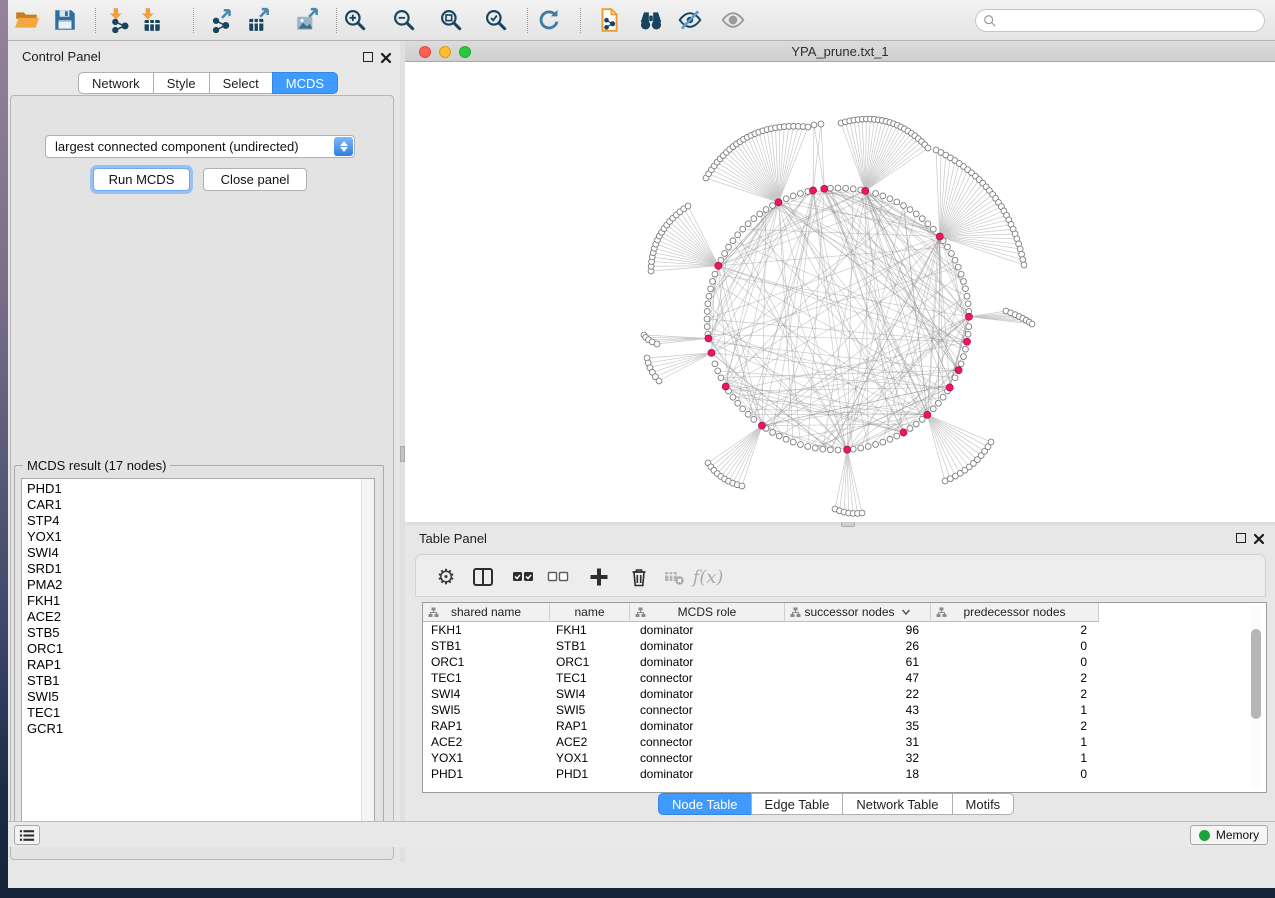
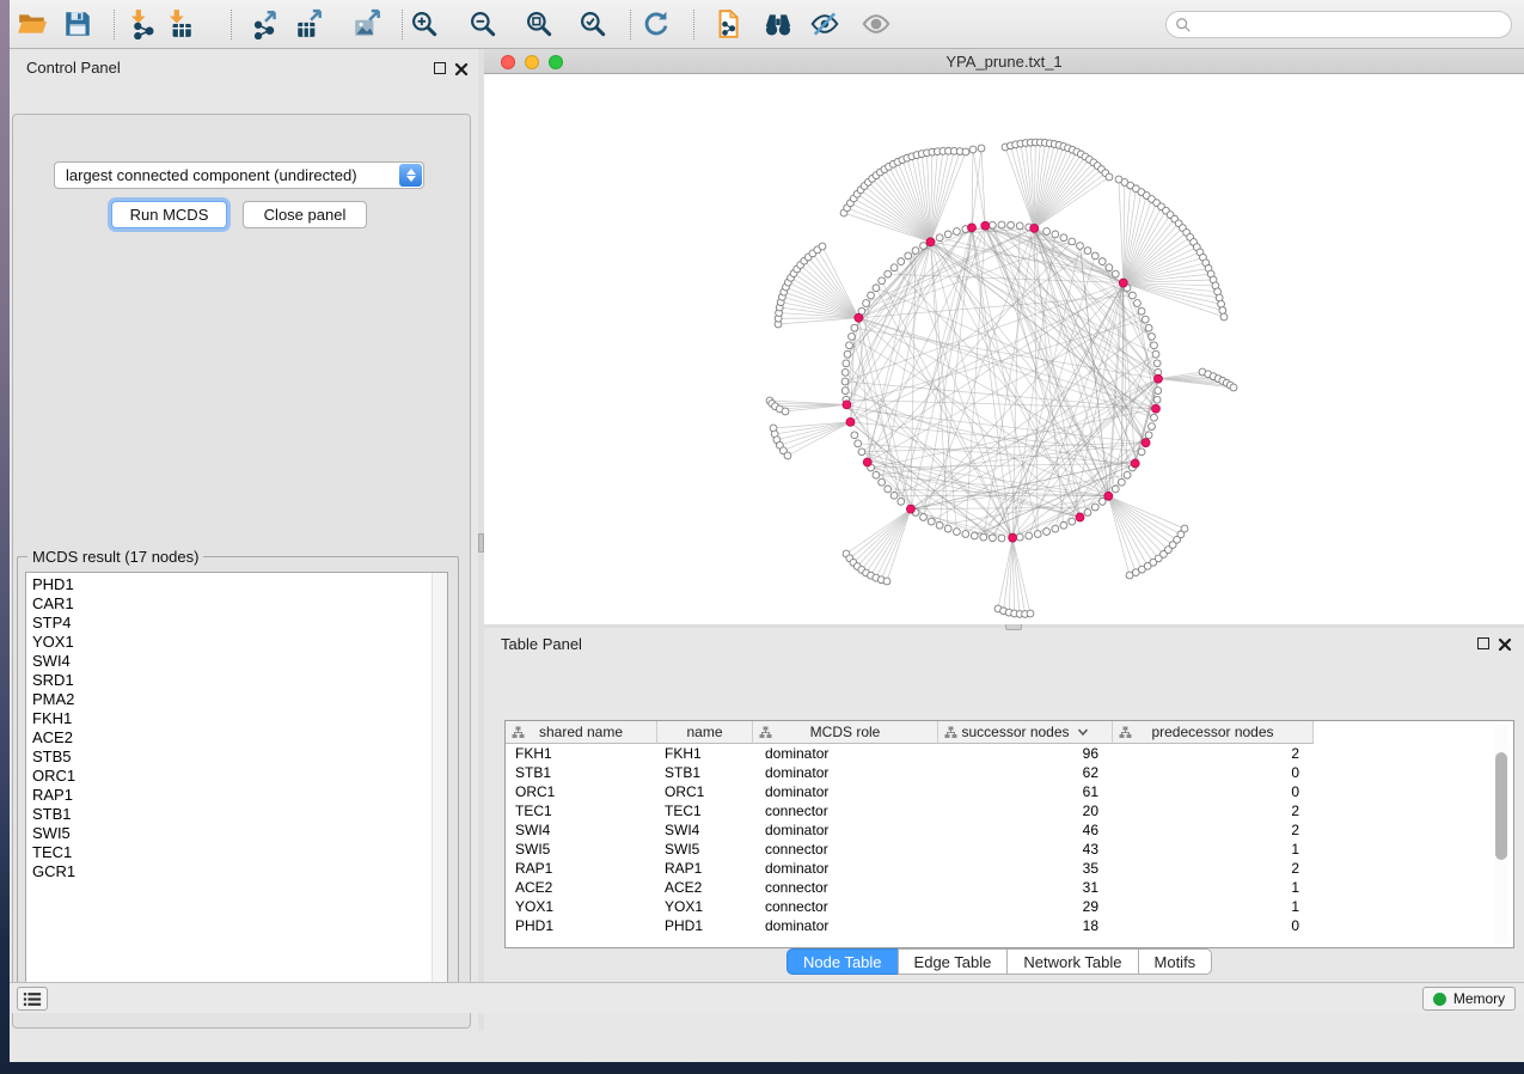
  Control Panel
- Network
- Style
- Select
- MCDS
  largest connected component (undirected)
  Run MCDS
  Close panel
  MCDS result (17 nodes)
  PHD1
  CAR1
  STP4
  YOX1
  SWI4
  SRD1
  PMA2
  FKH1
  ACE2
  STB5
  ORC1
  RAP1
  STB1
  SWI5
  TEC1
  GCR1
  YPA_prune.txt_1
  Table Panel
- ⚙
- f(x)
  shared name
  name
  MCDS role
  successor nodes
  predecessor nodes
  FKH1
  FKH1
  dominator
  96
  2
  STB1
  STB1
  dominator
- 26
+ 62
  0
  ORC1
  ORC1
  dominator
  61
  0
  TEC1
  TEC1
  connector
- 47
+ 20
  2
  SWI4
  SWI4
  dominator
- 22
+ 46
  2
  SWI5
  SWI5
  connector
  43
  1
  RAP1
  RAP1
  dominator
  35
  2
  ACE2
  ACE2
  connector
  31
  1
  YOX1
  YOX1
  connector
- 32
+ 29
  1
  PHD1
  PHD1
  dominator
  18
  0
  Node Table
  Edge Table
  Network Table
  Motifs
  Memory
